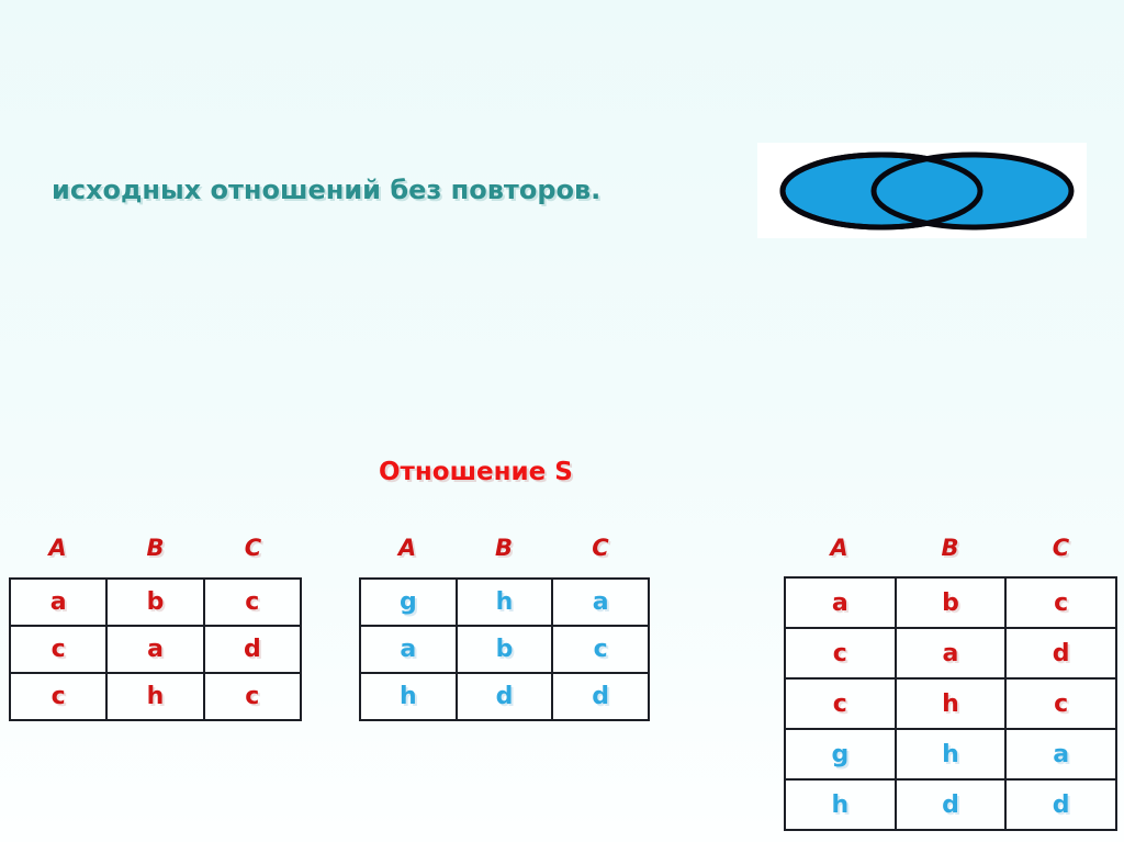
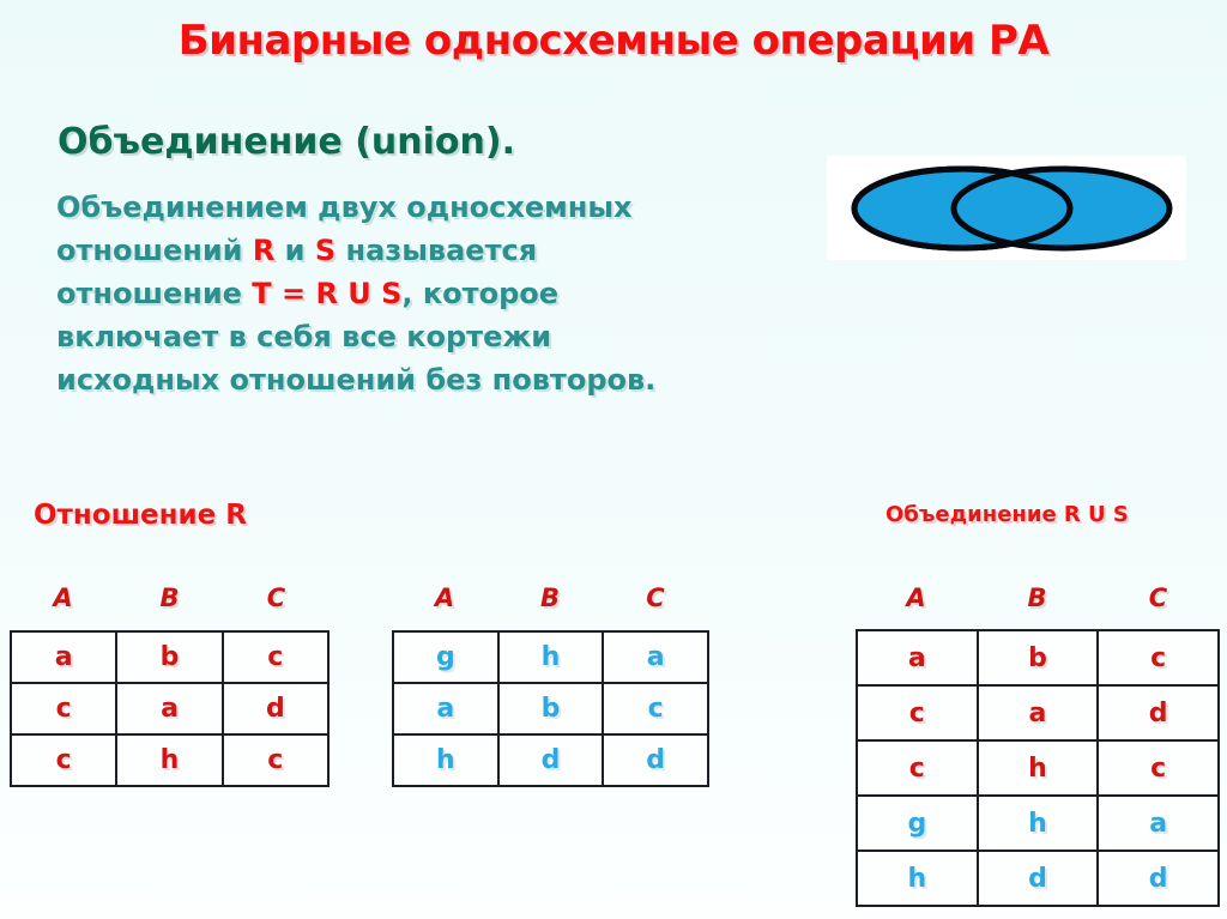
+ Бинарные односхемные операции РА
+ Объединение (union).
+ Объединением двух односхемных
+ отношений R и S называется
+ отношение T = R U S, которое
+ включает в себя все кортежи
  исходных отношений без повторов.
+ Отношение R
  A
  B
  C
  a	b	c
  c	a	d
  c	h	c
- Отношение S
  A
  B
  C
  g	h	a
  a	b	c
  h	d	d
+ Объединение R U S
  A
  B
  C
  a	b	c
  c	a	d
  c	h	c
  g	h	a
  h	d	d
